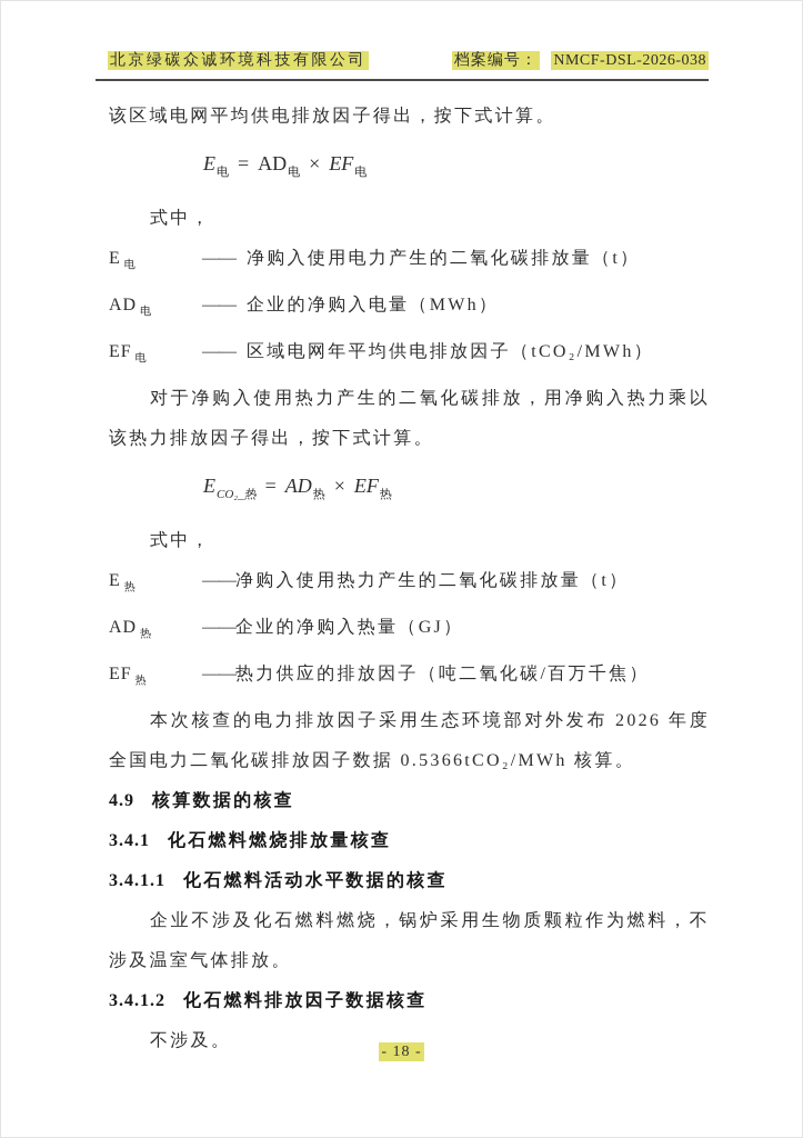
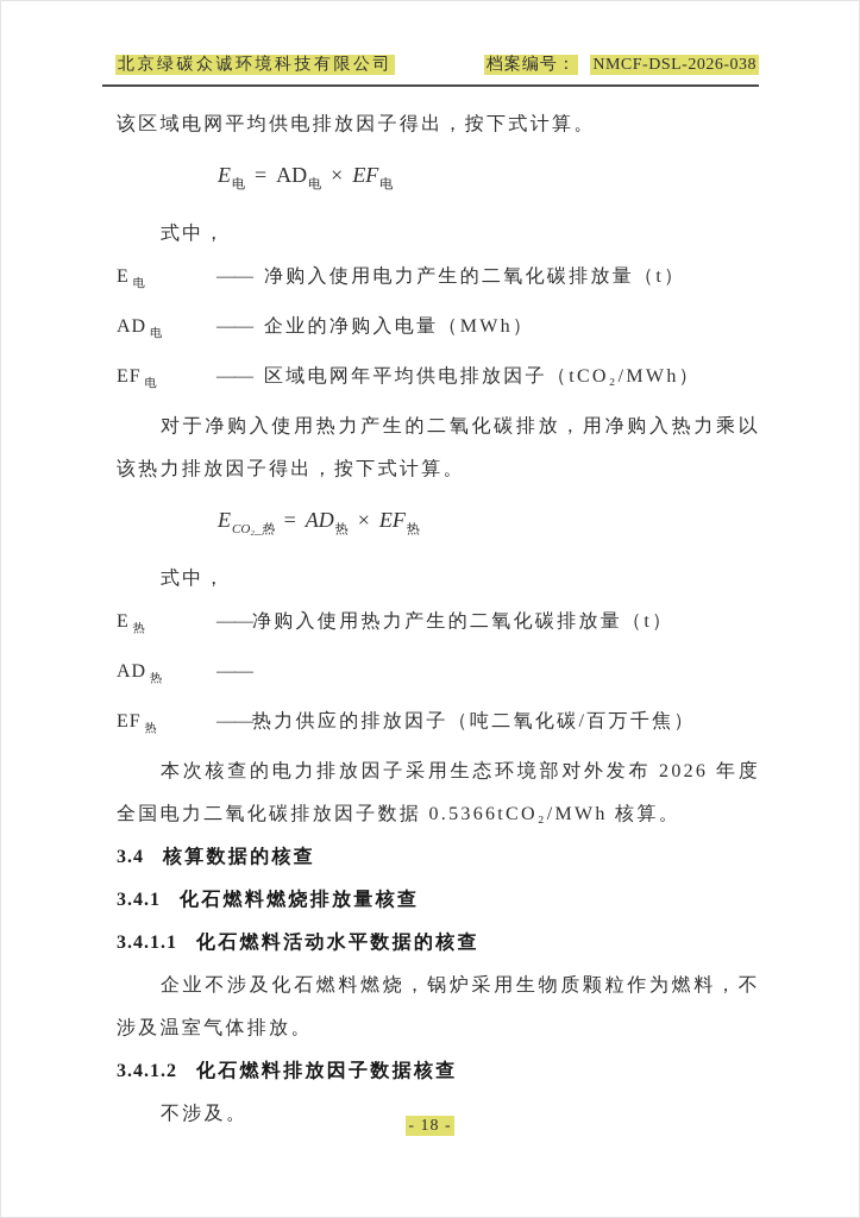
  北京绿碳众诚环境科技有限公司
  档案编号： NMCF-DSL-2026-038
  该区域电网平均供电排放因子得出，按下式计算。
  E电= AD电× EF电
  式中，
  E 电
  ——
  净购入使用电力产生的二氧化碳排放量（t）
  AD 电
  ——
  企业的净购入电量（MWh）
  EF 电
  ——
  区域电网年平均供电排放因子（tCO₂/MWh）
  对于净购入使用热力产生的二氧化碳排放，用净购入热力乘以该热力排放因子得出，按下式计算。
  ECO₂_热= AD热× EF热
  式中，
  E 热
  ——
  净购入使用热力产生的二氧化碳排放量（t）
  AD 热
  ——
- 企业的净购入热量（GJ）
  EF 热
  ——
  热力供应的排放因子（吨二氧化碳/百万千焦）
  本次核查的电力排放因子采用生态环境部对外发布 2026 年度全国电力二氧化碳排放因子数据 0.5366tCO₂/MWh 核算。
- 4.9 核算数据的核查
+ 3.4 核算数据的核查
  3.4.1 化石燃料燃烧排放量核查
  3.4.1.1 化石燃料活动水平数据的核查
  企业不涉及化石燃料燃烧，锅炉采用生物质颗粒作为燃料，不涉及温室气体排放。
  3.4.1.2 化石燃料排放因子数据核查
  不涉及。
  - 18 -
